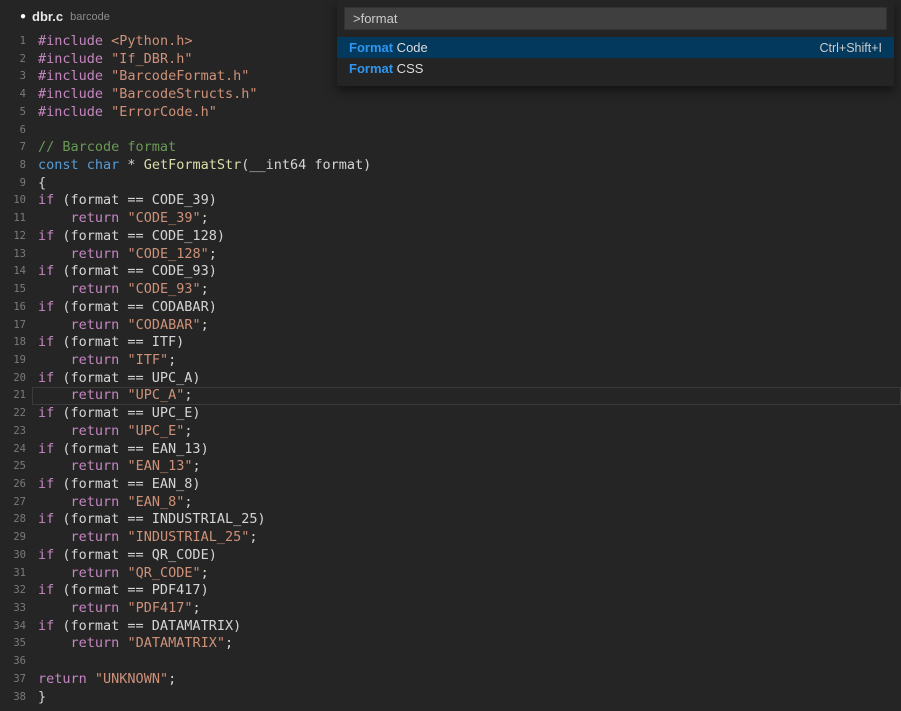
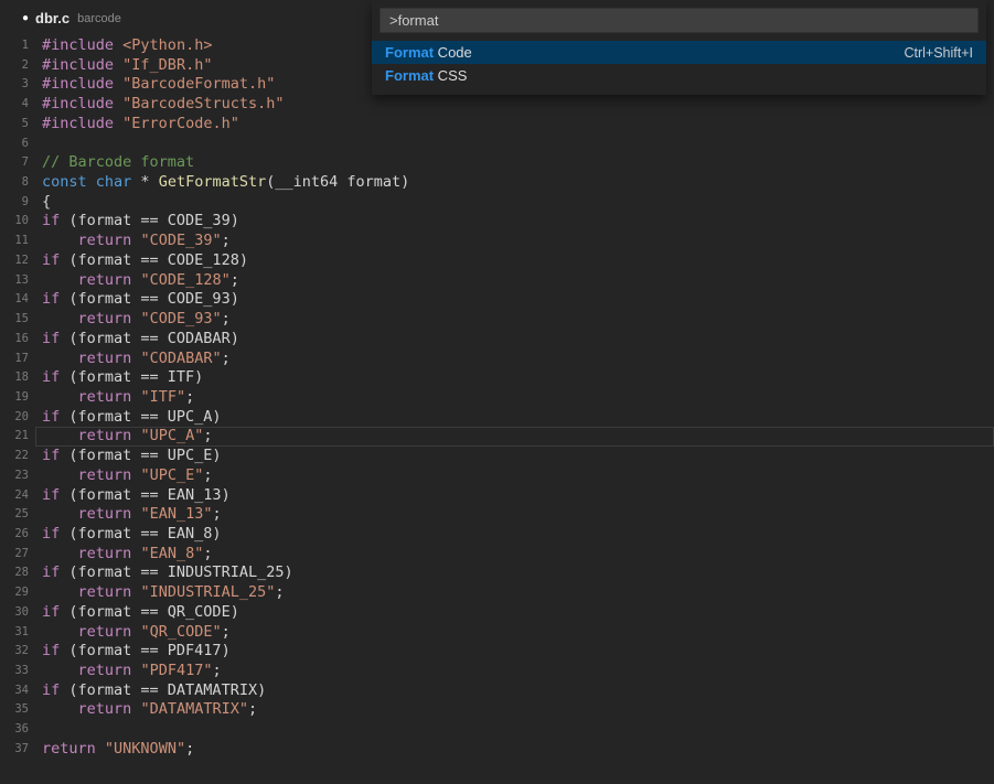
  ●
  dbr.c
  barcode
  1
  #include <Python.h>
  2
  #include "If_DBR.h"
  3
  #include "BarcodeFormat.h"
  4
  #include "BarcodeStructs.h"
  5
  #include "ErrorCode.h"
  6
  7
  // Barcode format
  8
  const char * GetFormatStr(__int64 format)
  9
  {
  10
  if (format == CODE_39)
  11
  return "CODE_39";
  12
  if (format == CODE_128)
  13
  return "CODE_128";
  14
  if (format == CODE_93)
  15
  return "CODE_93";
  16
  if (format == CODABAR)
  17
  return "CODABAR";
  18
  if (format == ITF)
  19
  return "ITF";
  20
  if (format == UPC_A)
  21
  return "UPC_A";
  22
  if (format == UPC_E)
  23
  return "UPC_E";
  24
  if (format == EAN_13)
  25
  return "EAN_13";
  26
  if (format == EAN_8)
  27
  return "EAN_8";
  28
  if (format == INDUSTRIAL_25)
  29
  return "INDUSTRIAL_25";
  30
  if (format == QR_CODE)
  31
  return "QR_CODE";
  32
  if (format == PDF417)
  33
  return "PDF417";
  34
  if (format == DATAMATRIX)
  35
  return "DATAMATRIX";
  36
  37
  return "UNKNOWN";
- 38
- }
  >format
  Format Code
  Ctrl+Shift+I
  Format CSS
